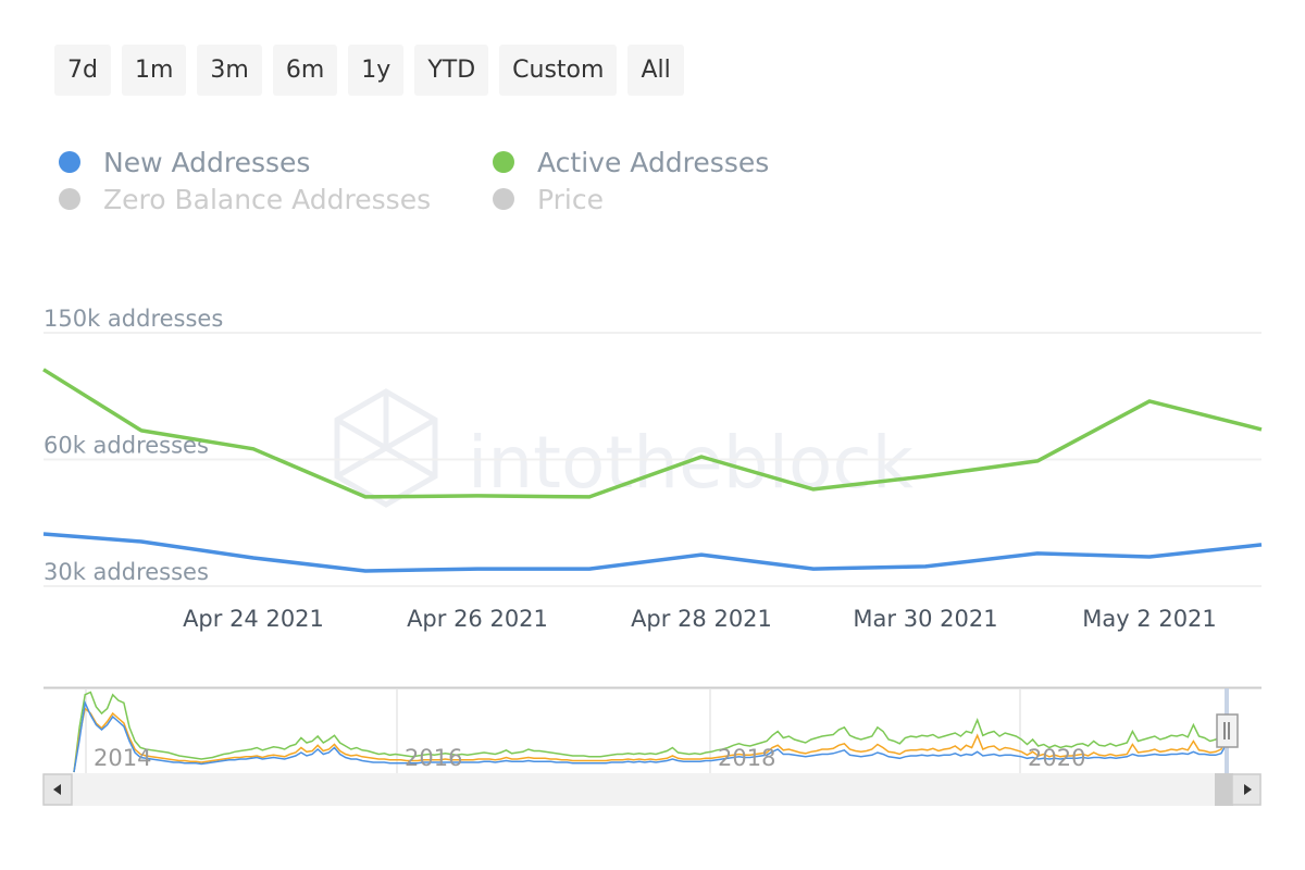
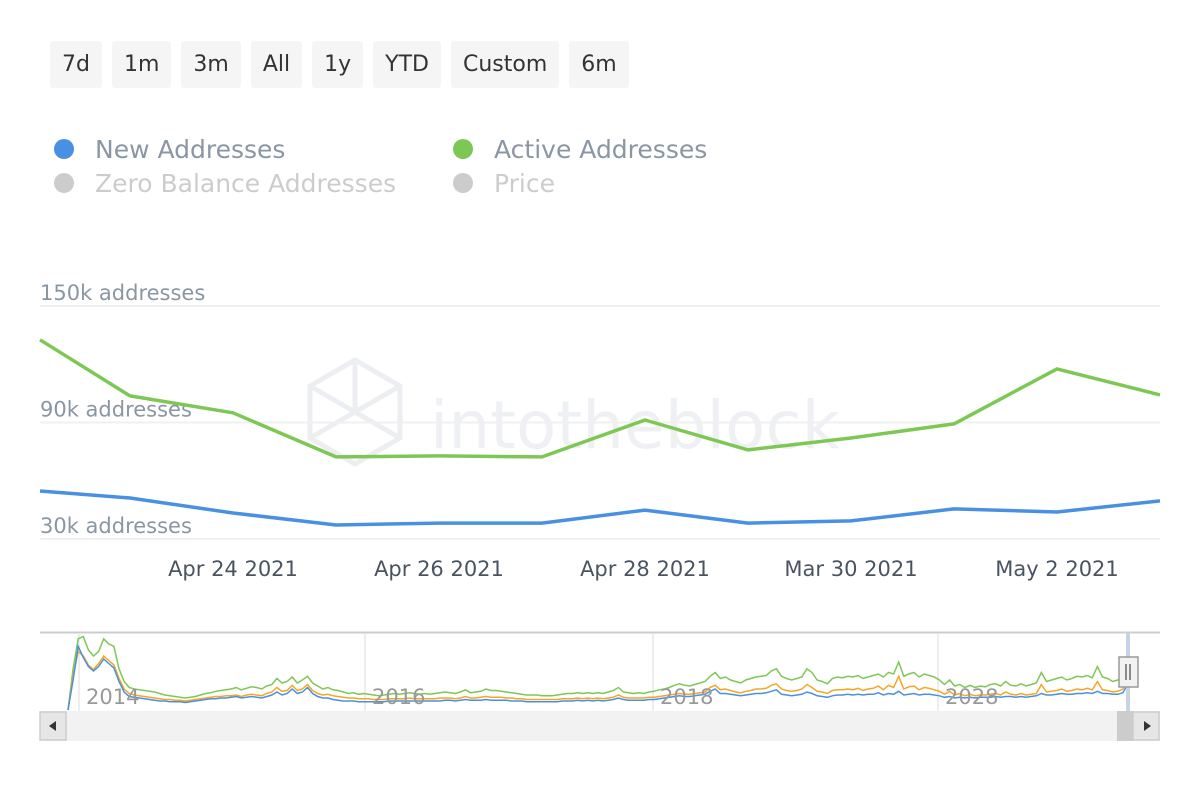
  7d
  1m
  3m
- 6m
+ All
  1y
  YTD
  Custom
- All
+ 6m
  New Addresses
  Active Addresses
  Zero Balance Addresses
  Price
  intotheblock
  30k addresses
- 60k addresses
+ 90k addresses
  150k addresses
  Apr 24 2021
  Apr 26 2021
  Apr 28 2021
  Mar 30 2021
  May 2 2021
  2014
  2016
  2018
- 2020
+ 2028
